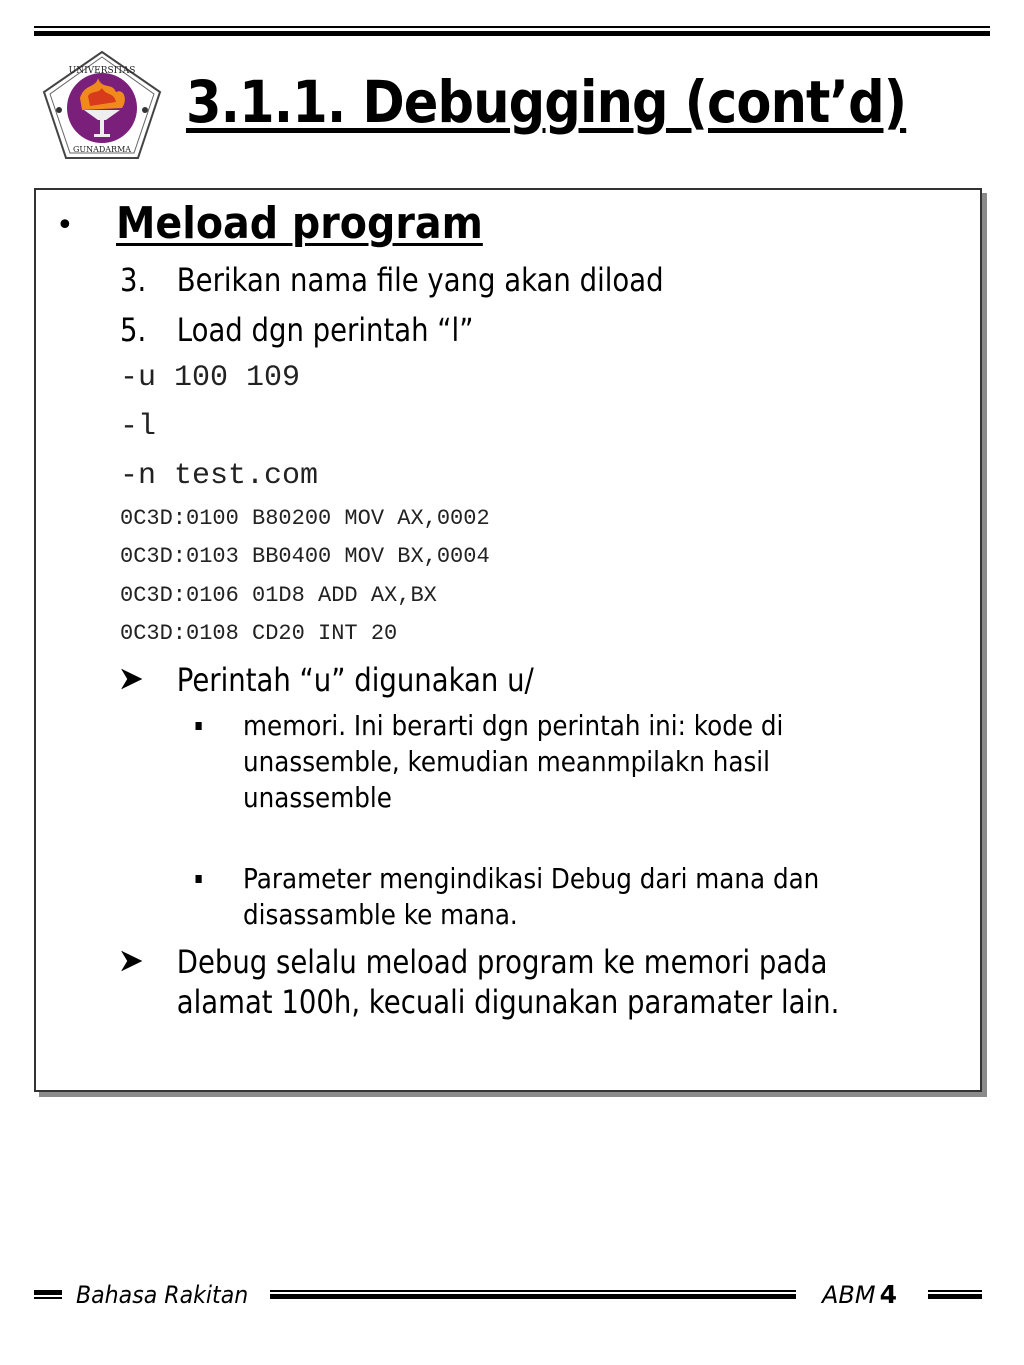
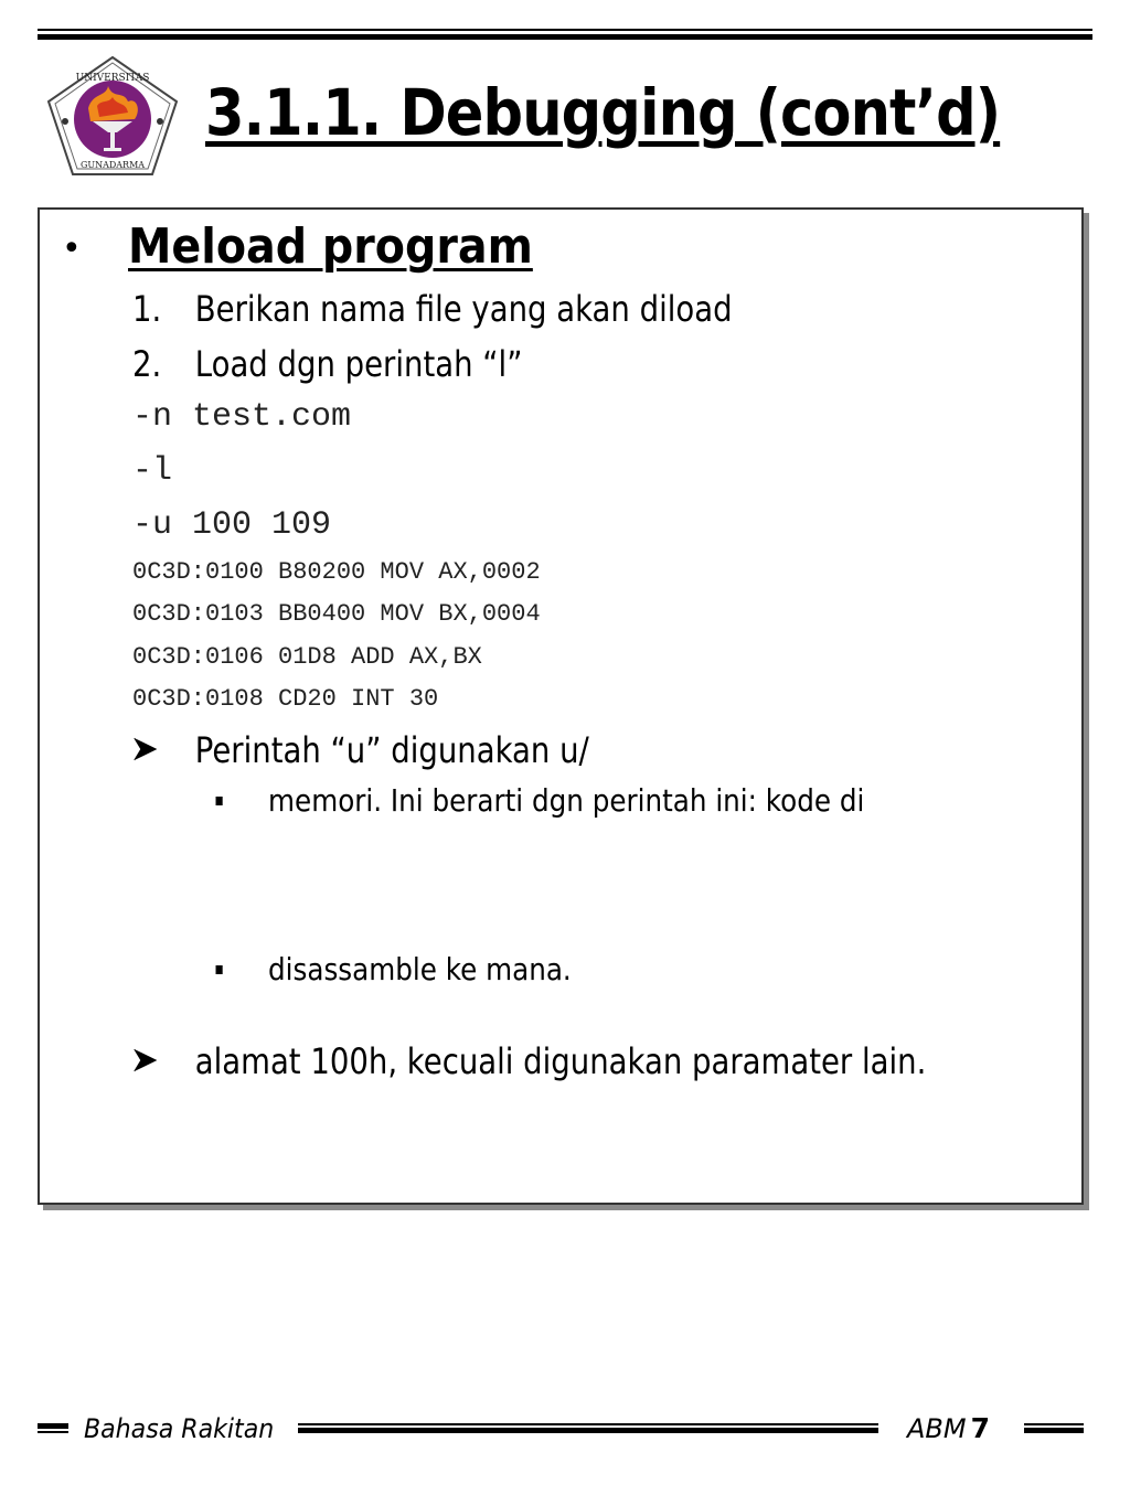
  UNIVERSITAS
  GUNADARMA
  3.1.1. Debugging (cont’d)
  •
  Meload program
- 3. Berikan nama file yang akan diload
+ 1. Berikan nama file yang akan diload
- 5. Load dgn perintah “l”
+ 2. Load dgn perintah “l”
- -u 100 109
+ -n test.com
  -l
- -n test.com
+ -u 100 109
  0C3D:0100 B80200 MOV AX,0002
  0C3D:0103 BB0400 MOV BX,0004
  0C3D:0106 01D8 ADD AX,BX
- 0C3D:0108 CD20 INT 20
+ 0C3D:0108 CD20 INT 30
  Perintah “u” digunakan u/
  memori. Ini berarti dgn perintah ini: kode di
- unassemble, kemudian meanmpilakn hasil
- unassemble
- Parameter mengindikasi Debug dari mana dan
  disassamble ke mana.
- Debug selalu meload program ke memori pada
  alamat 100h, kecuali digunakan paramater lain.
  Bahasa Rakitan
- ABM 4
+ ABM 7
